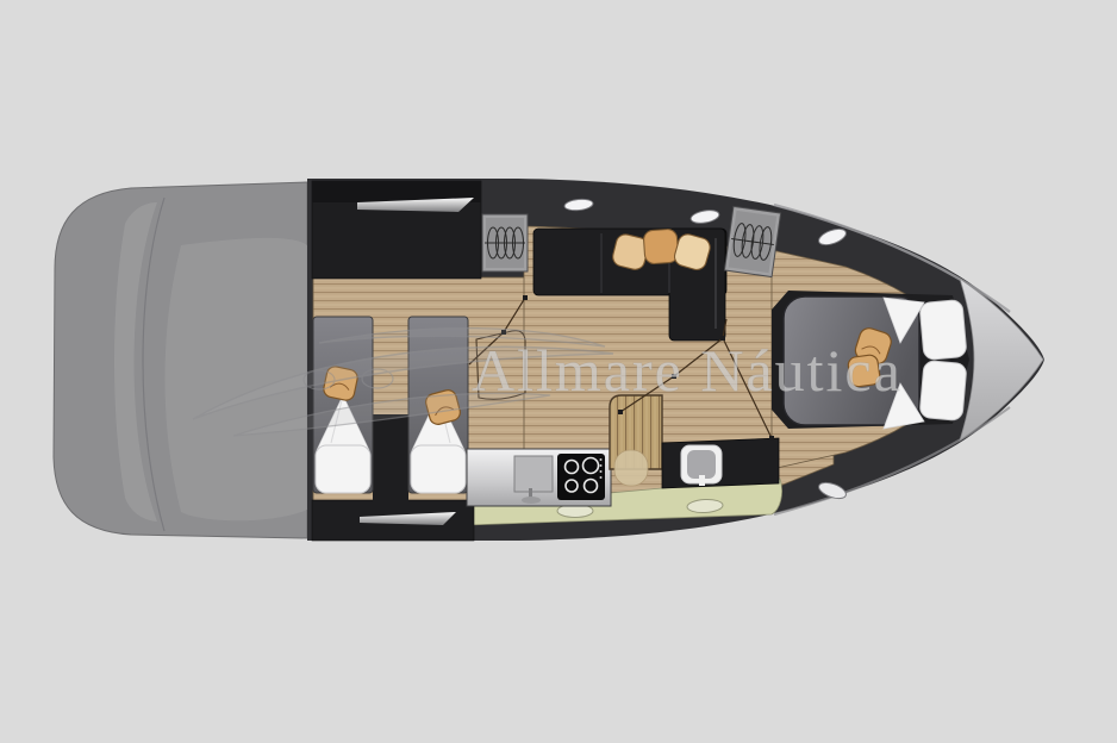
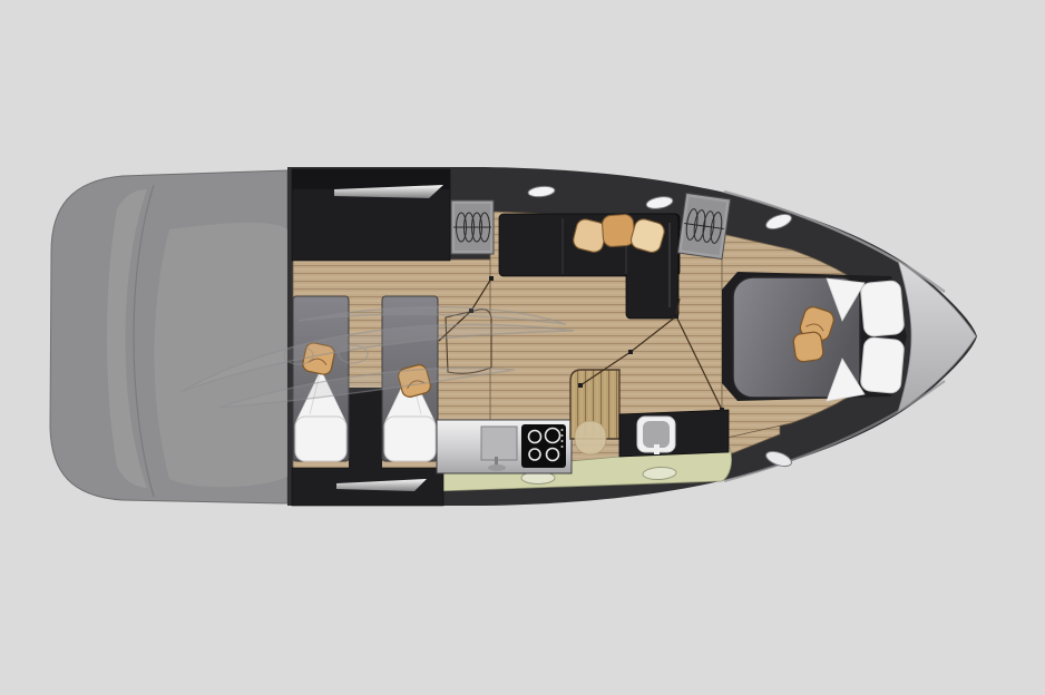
- Allmare Náutica
